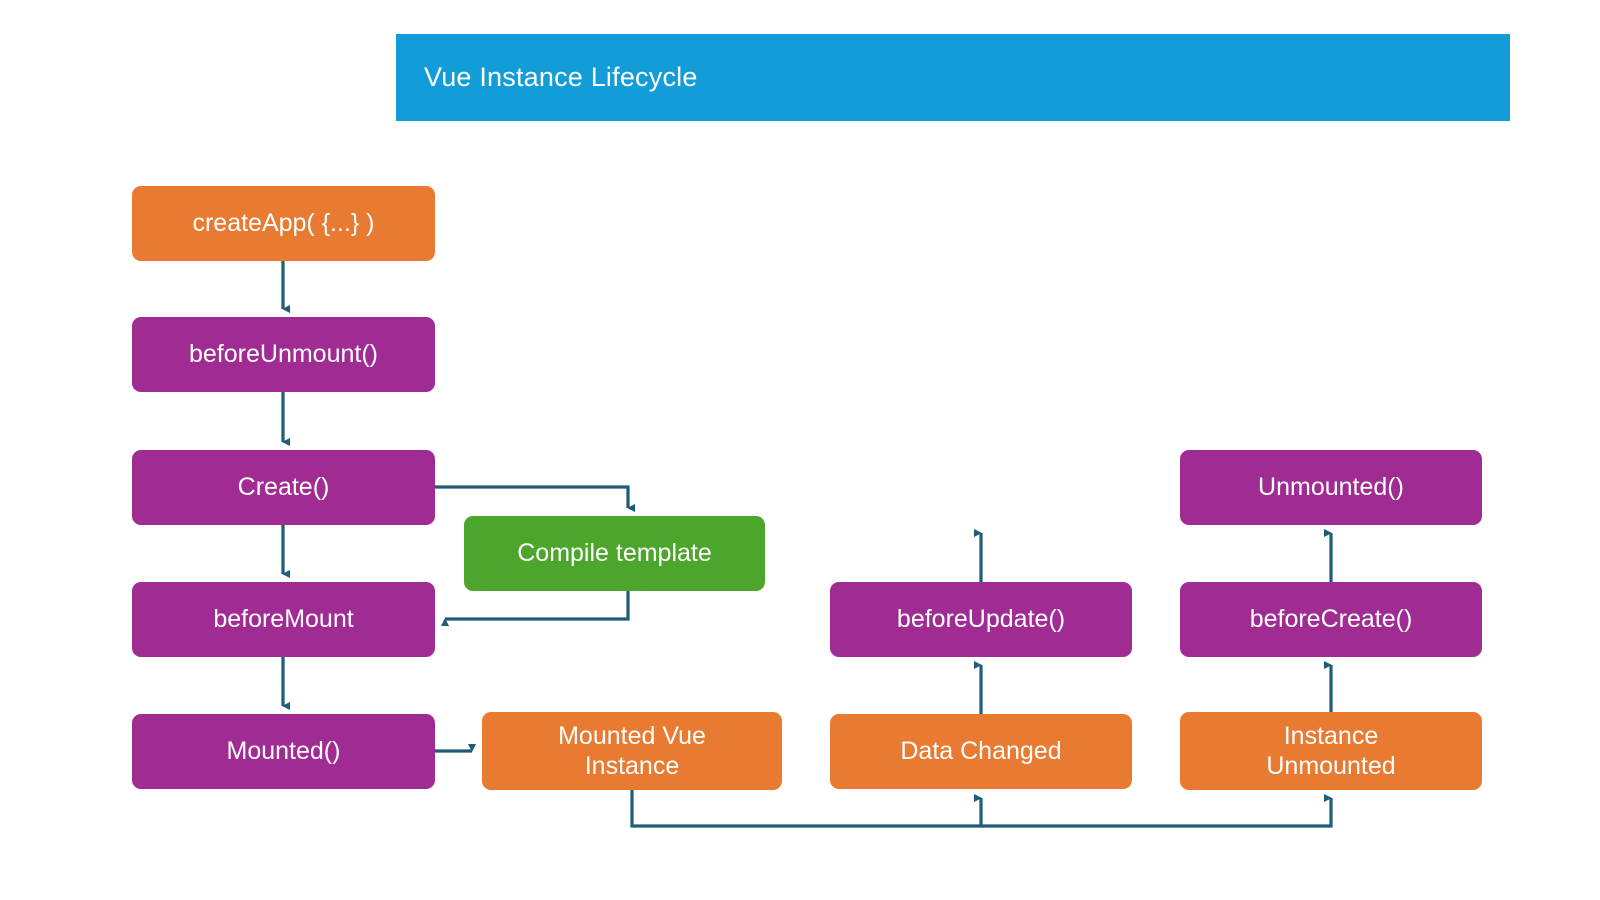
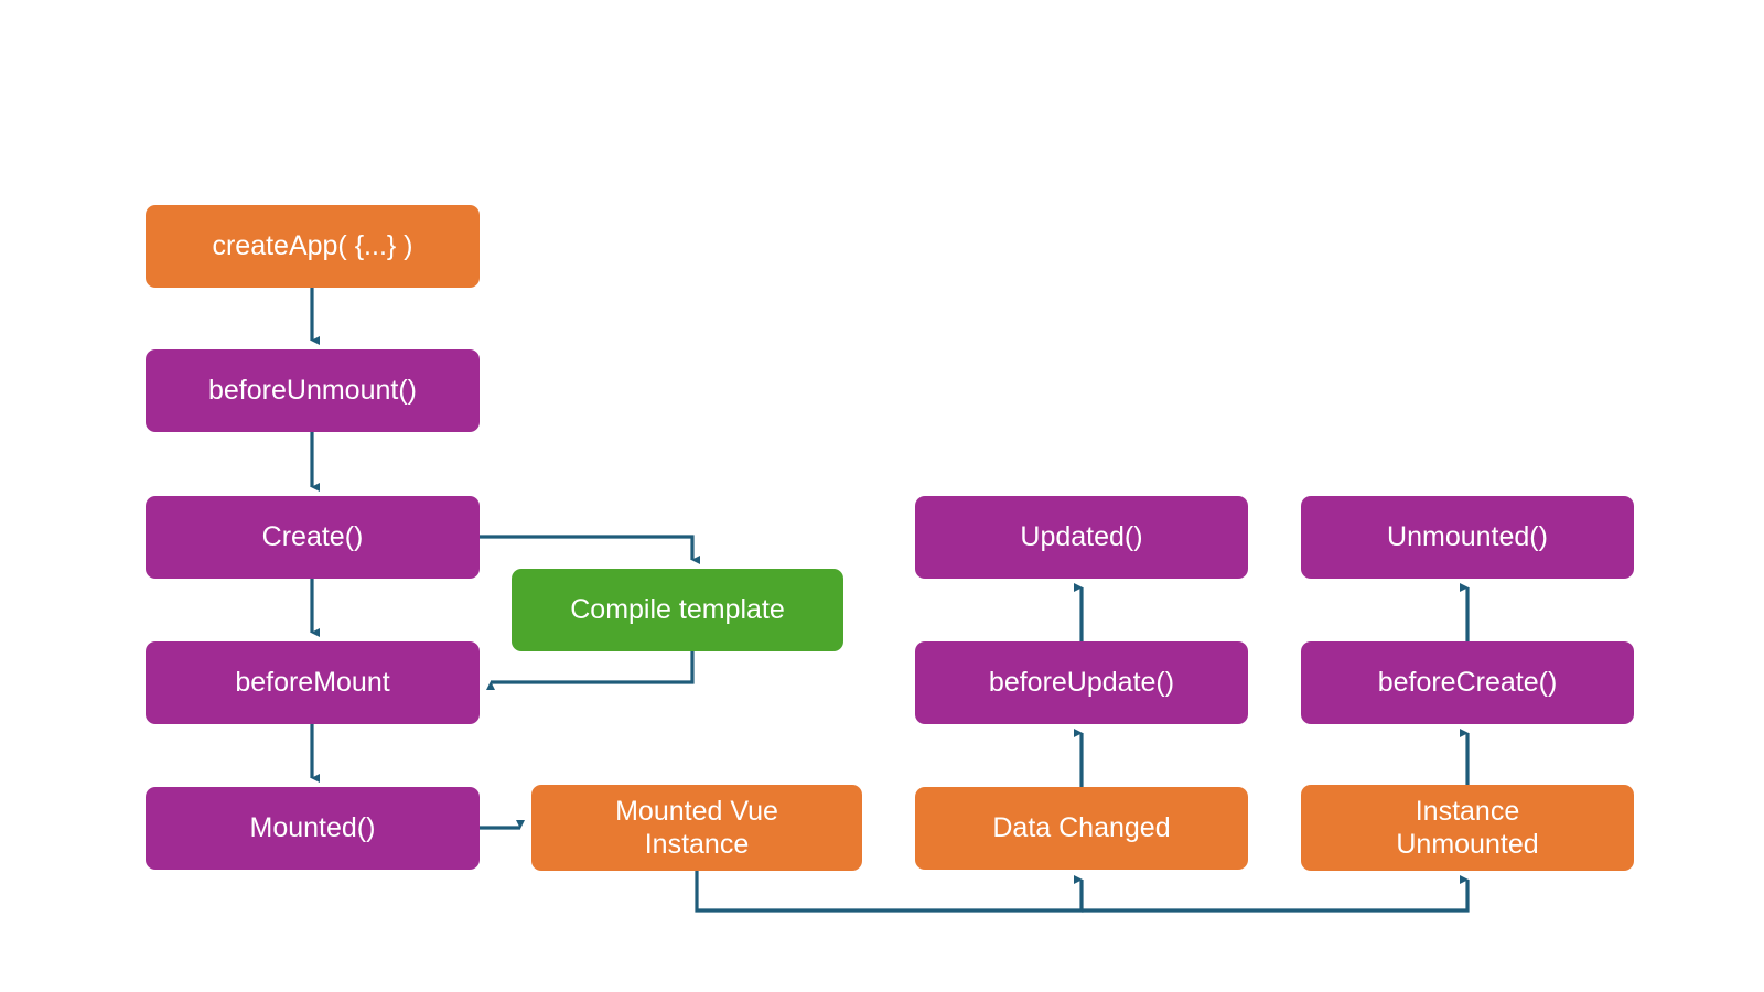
- Vue Instance Lifecycle
  createApp( {...} )
  beforeUnmount()
  Create()
  Compile template
  beforeMount
  Mounted()
  Mounted Vue
  Instance
+ Updated()
  beforeUpdate()
  Data Changed
  Unmounted()
  beforeCreate()
  Instance
  Unmounted
